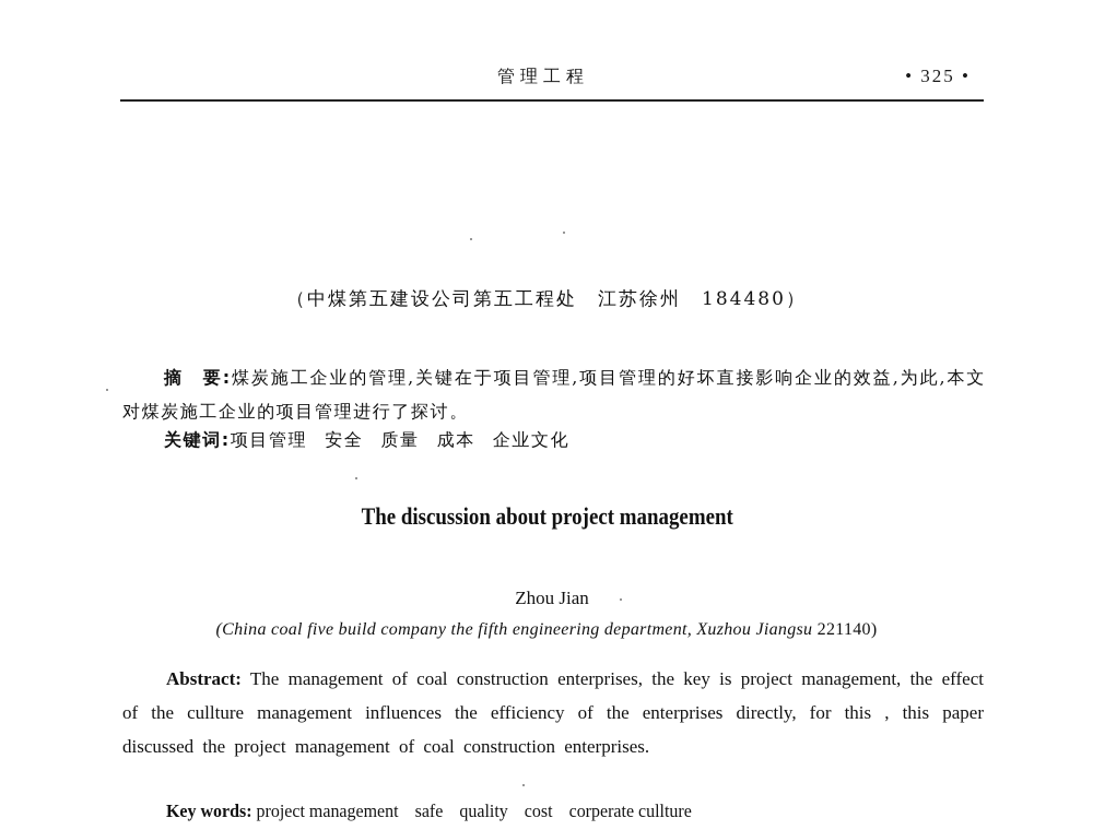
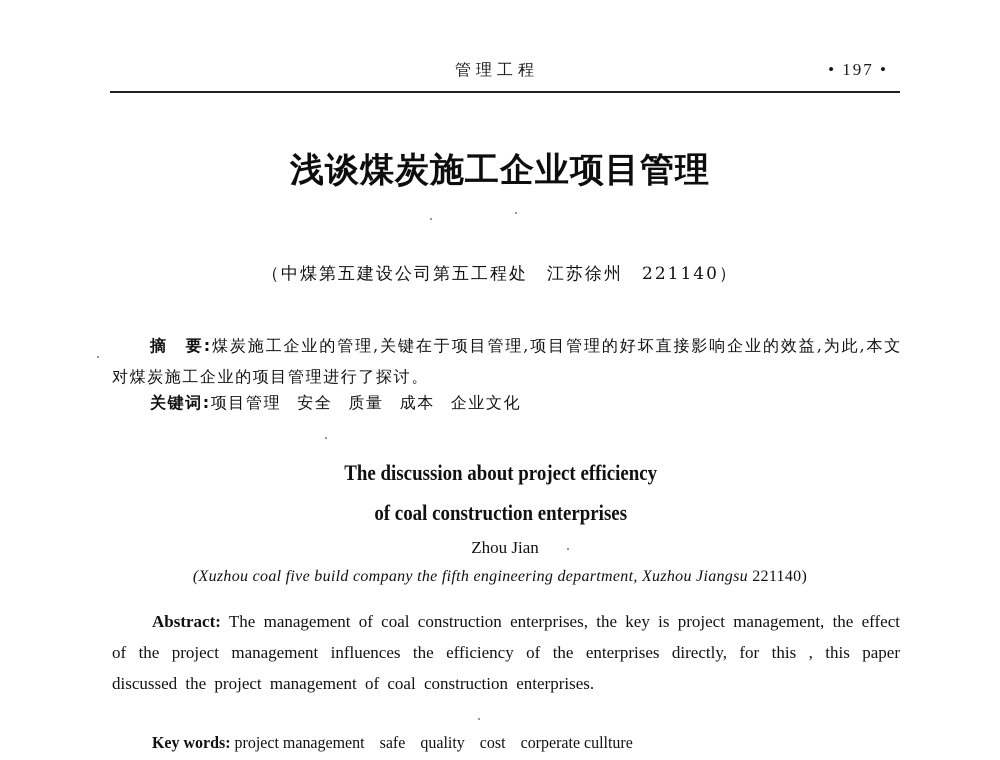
  管理工程
- • 325 •
+ • 197 •
+ 浅谈煤炭施工企业项目管理
- （中煤第五建设公司第五工程处 江苏徐州 184480）
+ （中煤第五建设公司第五工程处 江苏徐州 221140）
  摘 要:煤炭施工企业的管理,关键在于项目管理,项目管理的好坏直接影响企业的效益,为此,本文对煤炭施工企业的项目管理进行了探讨。
  关键词:项目管理 安全 质量 成本 企业文化
- The discussion about project management
+ The discussion about project efficiency
+ of coal construction enterprises
  Zhou Jian
- (China coal five build company the fifth engineering department, Xuzhou Jiangsu 221140)
+ (Xuzhou coal five build company the fifth engineering department, Xuzhou Jiangsu 221140)
- Abstract: The management of coal construction enterprises, the key is project management, the effect of the cullture management influences the efficiency of the enterprises directly, for this , this paper discussed the project management of coal construction enterprises.
+ Abstract: The management of coal construction enterprises, the key is project management, the effect of the project management influences the efficiency of the enterprises directly, for this , this paper discussed the project management of coal construction enterprises.
  Key words: project management safe quality cost corperate cullture
